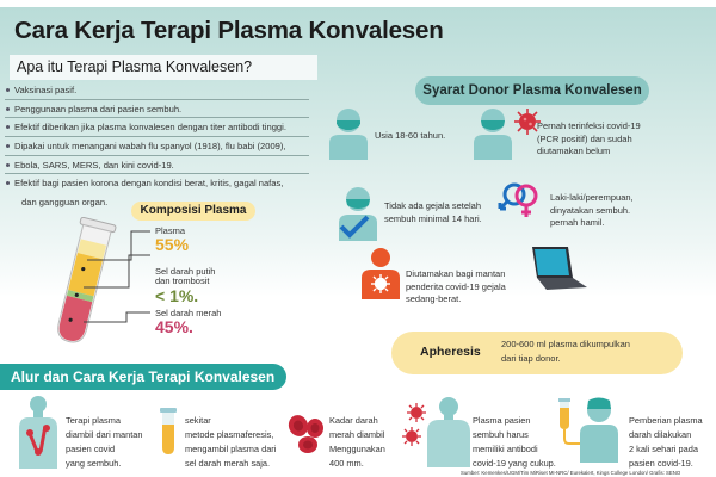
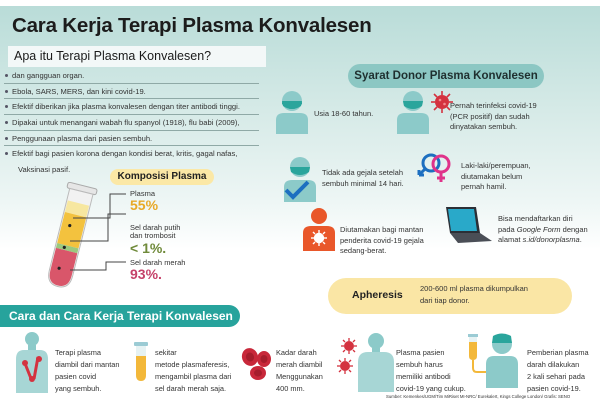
  Cara Kerja Terapi Plasma Konvalesen
  Apa itu Terapi Plasma Konvalesen?
- Vaksinasi pasif.
+ dan gangguan organ.
- Penggunaan plasma dari pasien sembuh.
+ Ebola, SARS, MERS, dan kini covid-19.
  Efektif diberikan jika plasma konvalesen dengan titer antibodi tinggi.
  Dipakai untuk menangani wabah flu spanyol (1918), flu babi (2009),
- Ebola, SARS, MERS, dan kini covid-19.
+ Penggunaan plasma dari pasien sembuh.
  Efektif bagi pasien korona dengan kondisi berat, kritis, gagal nafas,
- dan gangguan organ.
+ Vaksinasi pasif.
  Komposisi Plasma
  Plasma
  55%
  Sel darah putih
  dan trombosit
  < 1%.
  Sel darah merah
- 45%.
+ 93%.
  Syarat Donor Plasma Konvalesen
  Usia 18-60 tahun.
  Pernah terinfeksi covid-19
  (PCR positif) dan sudah
- diutamakan belum
+ dinyatakan sembuh.
  Tidak ada gejala setelah
  sembuh minimal 14 hari.
  Laki-laki/perempuan,
- dinyatakan sembuh.
+ diutamakan belum
  pernah hamil.
  Diutamakan bagi mantan
  penderita covid-19 gejala
  sedang-berat.
+ Bisa mendaftarkan diri
+ pada Google Form dengan
+ alamat s.id/donorplasma.
  Apheresis
  200-600 ml plasma dikumpulkan
  dari tiap donor.
- Alur dan Cara Kerja Terapi Konvalesen
+ Cara dan Cara Kerja Terapi Konvalesen
  Terapi plasma
  diambil dari mantan
  pasien covid
  yang sembuh.
  sekitar
  metode plasmaferesis,
  mengambil plasma dari
  sel darah merah saja.
  Kadar darah
  merah diambil
  Menggunakan
  400 mm.
  Plasma pasien
  sembuh harus
  memiliki antibodi
  covid-19 yang cukup.
  Pemberian plasma
  darah dilakukan
  2 kali sehari pada
  pasien covid-19.
